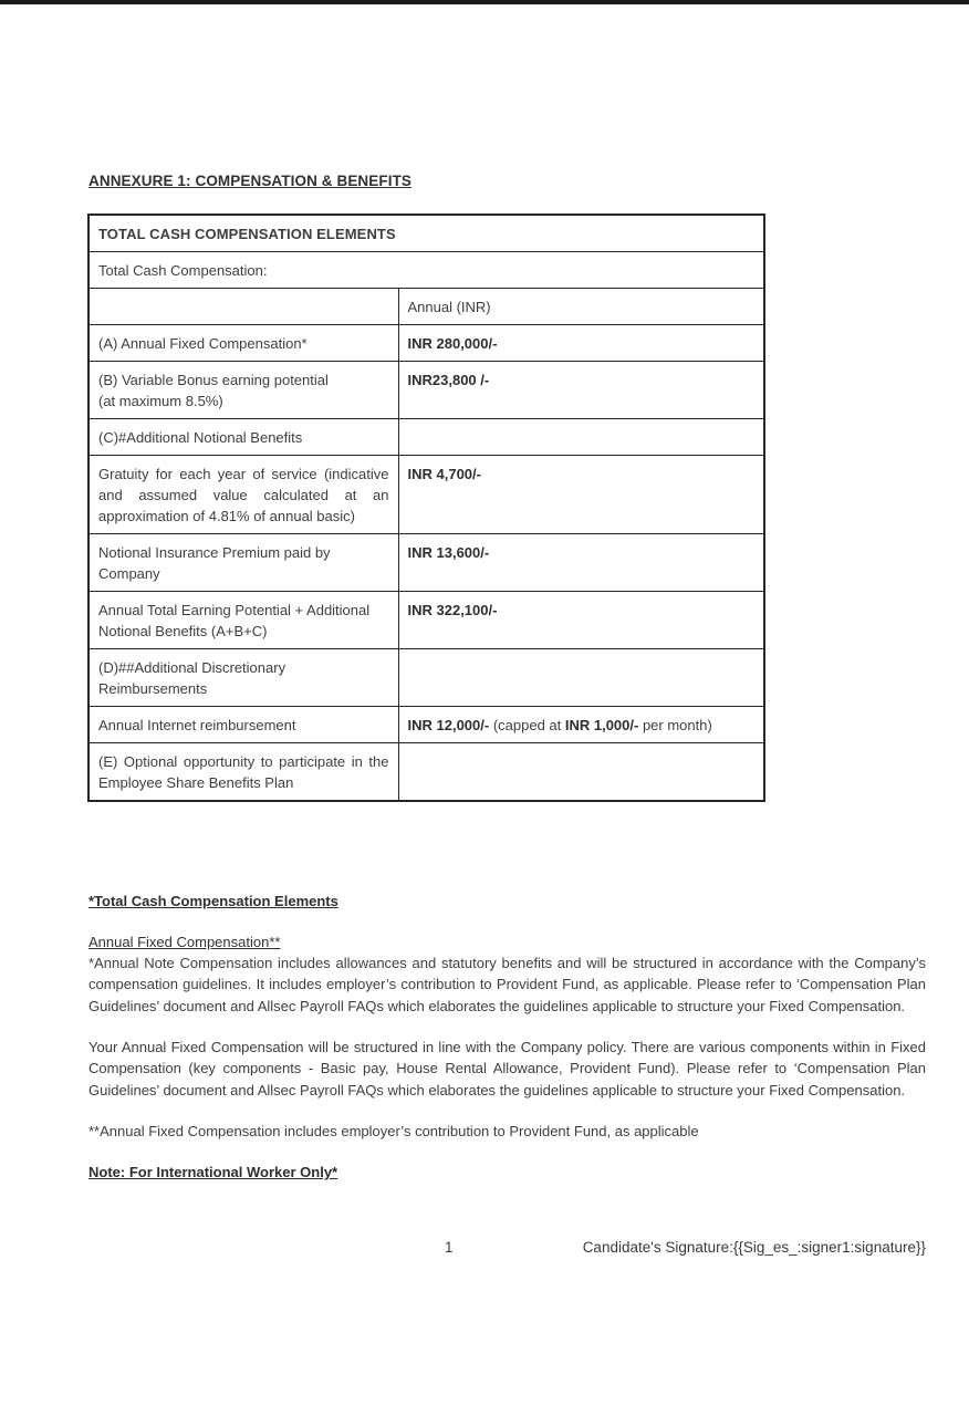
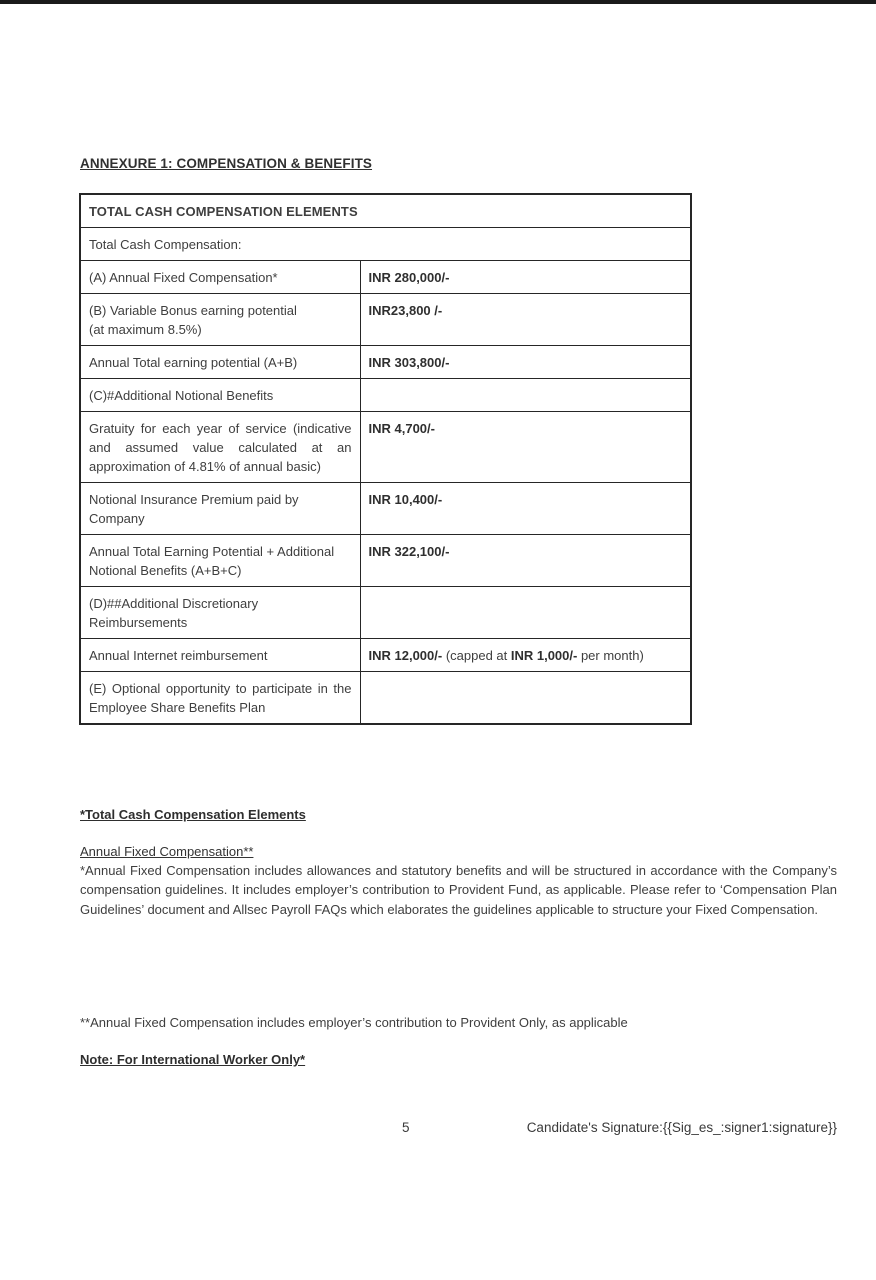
  ANNEXURE 1: COMPENSATION & BENEFITS
  TOTAL CASH COMPENSATION ELEMENTS
  Total Cash Compensation:
- 	Annual (INR)
  (A) Annual Fixed Compensation*	INR 280,000/-
  (B) Variable Bonus earning potential (at maximum 8.5%)	INR23,800 /-
+ Annual Total earning potential (A+B)	INR 303,800/-
  (C)#Additional Notional Benefits
  Gratuity for each year of service (indicative and assumed value calculated at an approximation of 4.81% of annual basic)	INR 4,700/-
- Notional Insurance Premium paid by Company	INR 13,600/-
+ Notional Insurance Premium paid by Company	INR 10,400/-
  Annual Total Earning Potential + Additional Notional Benefits (A+B+C)	INR 322,100/-
  (D)##Additional Discretionary Reimbursements
  Annual Internet reimbursement	INR 12,000/- (capped at INR 1,000/- per month)
  (E) Optional opportunity to participate in the Employee Share Benefits Plan
  *Total Cash Compensation Elements
  Annual Fixed Compensation**
- *Annual Note Compensation includes allowances and statutory benefits and will be structured in accordance with the Company’s compensation guidelines. It includes employer’s contribution to Provident Fund, as applicable. Please refer to ‘Compensation Plan Guidelines’ document and Allsec Payroll FAQs which elaborates the guidelines applicable to structure your Fixed Compensation.
+ *Annual Fixed Compensation includes allowances and statutory benefits and will be structured in accordance with the Company’s compensation guidelines. It includes employer’s contribution to Provident Fund, as applicable. Please refer to ‘Compensation Plan Guidelines’ document and Allsec Payroll FAQs which elaborates the guidelines applicable to structure your Fixed Compensation.
- Your Annual Fixed Compensation will be structured in line with the Company policy. There are various components within in Fixed Compensation (key components - Basic pay, House Rental Allowance, Provident Fund). Please refer to ‘Compensation Plan Guidelines’ document and Allsec Payroll FAQs which elaborates the guidelines applicable to structure your Fixed Compensation.
- **Annual Fixed Compensation includes employer’s contribution to Provident Fund, as applicable
+ **Annual Fixed Compensation includes employer’s contribution to Provident Only, as applicable
  Note: For International Worker Only*
- 1
+ 5
  Candidate's Signature:{{Sig_es_:signer1:signature}}
